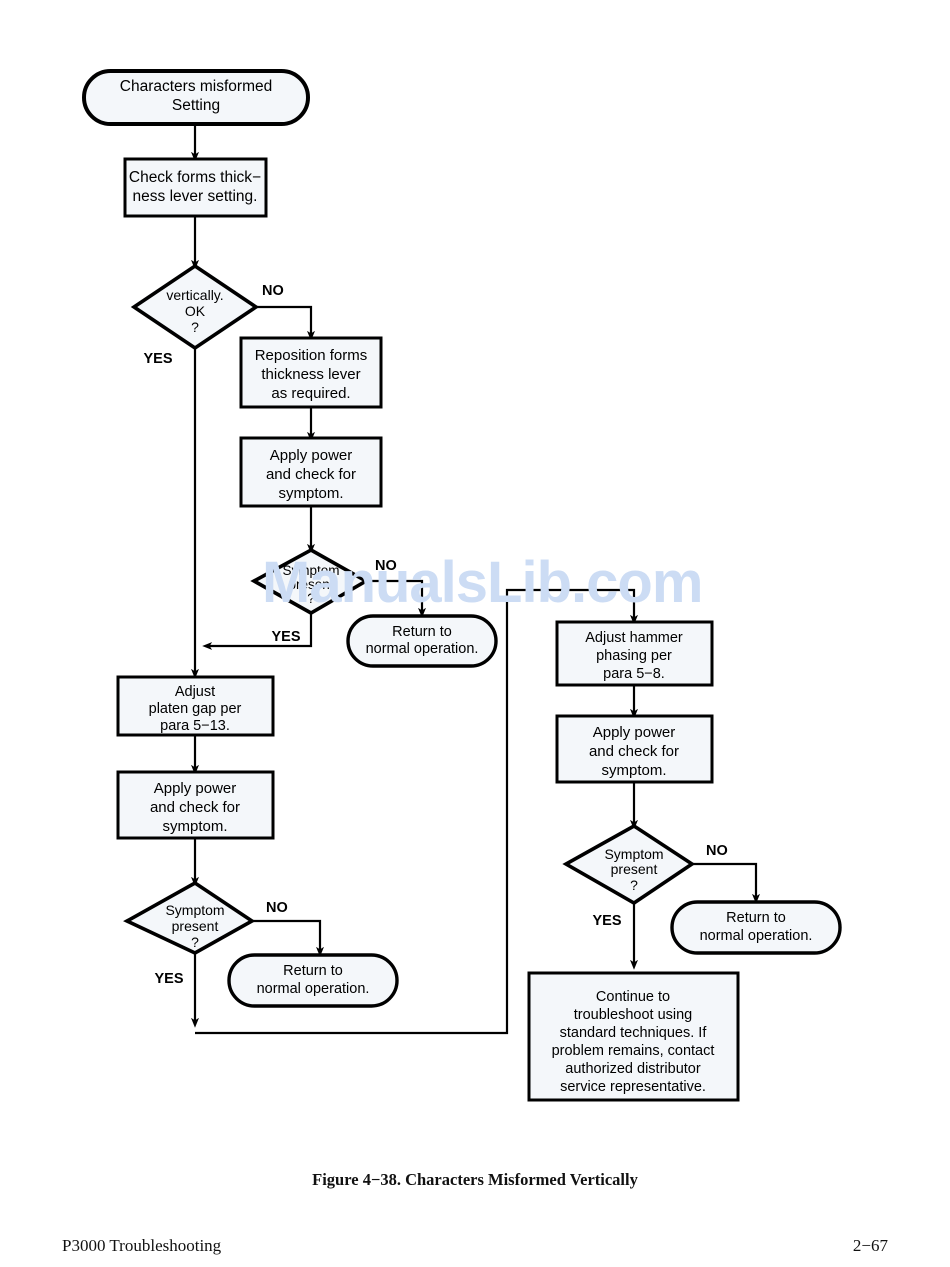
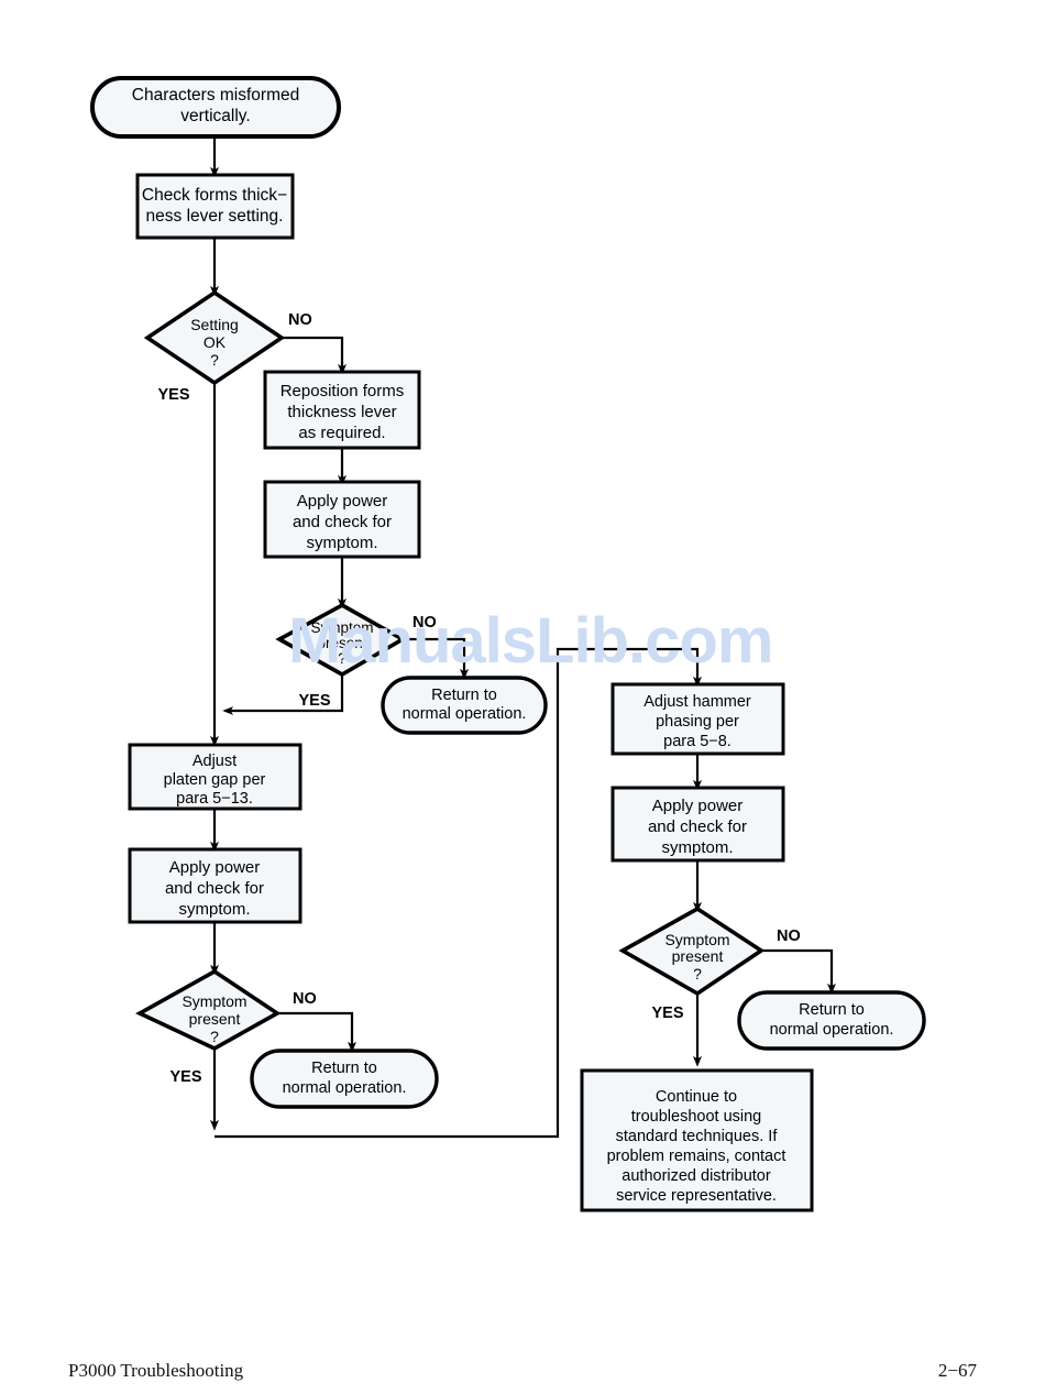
  Characters misformed
- Setting
+ vertically.
  Check forms thick−
  ness lever setting.
- vertically.
+ Setting
  OK
  ?
  NO
  YES
  Reposition forms
  thickness lever
  as required.
  Apply power
  and check for
  symptom.
  Symptom
  present
  ?
  NO
  YES
  Return to
  normal operation.
  Adjust
  platen gap per
  para 5−13.
  Apply power
  and check for
  symptom.
  Symptom
  present
  ?
  NO
  YES
  Return to
  normal operation.
  Adjust hammer
  phasing per
  para 5−8.
  Apply power
  and check for
  symptom.
  Symptom
  present
  ?
  NO
  YES
  Return to
  normal operation.
  Continue to
  troubleshoot using
  standard techniques. If
  problem remains, contact
  authorized distributor
  service representative.
  ManualsLib.com
- Figure 4−38. Characters Misformed Vertically
  P3000 Troubleshooting
  2−67
